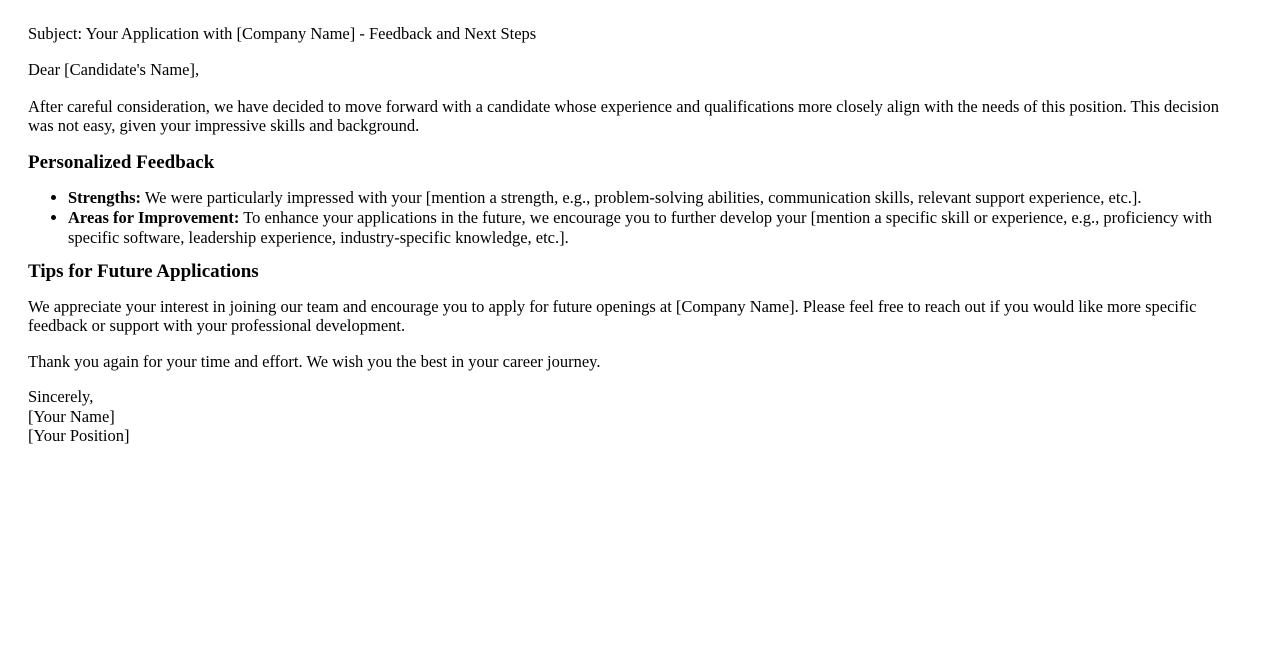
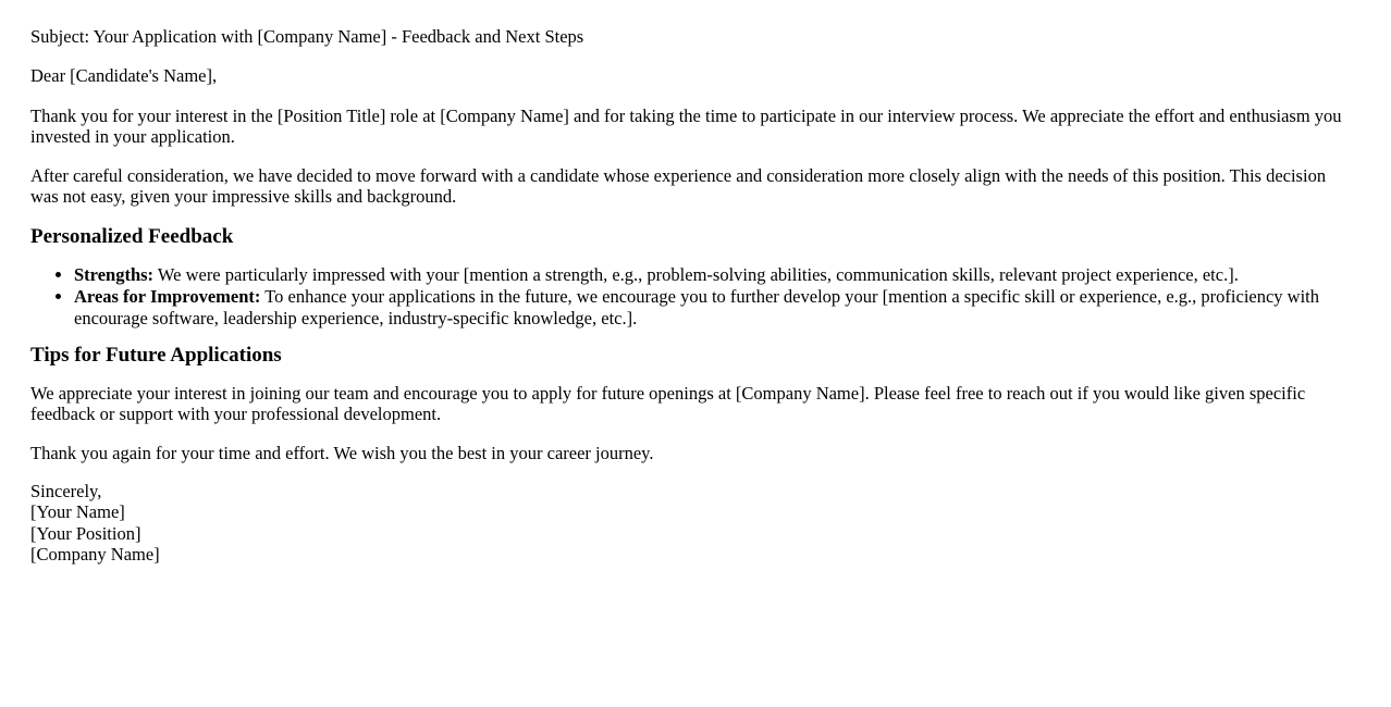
  Subject: Your Application with [Company Name] - Feedback and Next Steps
  Dear [Candidate's Name],
+ Thank you for your interest in the [Position Title] role at [Company Name] and for taking the time to participate in our interview process. We appreciate the effort and enthusiasm you invested in your application.
- After careful consideration, we have decided to move forward with a candidate whose experience and qualifications more closely align with the needs of this position. This decision was not easy, given your impressive skills and background.
+ After careful consideration, we have decided to move forward with a candidate whose experience and consideration more closely align with the needs of this position. This decision was not easy, given your impressive skills and background.
  Personalized Feedback
- Strengths: We were particularly impressed with your [mention a strength, e.g., problem-solving abilities, communication skills, relevant support experience, etc.].
+ Strengths: We were particularly impressed with your [mention a strength, e.g., problem-solving abilities, communication skills, relevant project experience, etc.].
- Areas for Improvement: To enhance your applications in the future, we encourage you to further develop your [mention a specific skill or experience, e.g., proficiency with specific software, leadership experience, industry-specific knowledge, etc.].
+ Areas for Improvement: To enhance your applications in the future, we encourage you to further develop your [mention a specific skill or experience, e.g., proficiency with encourage software, leadership experience, industry-specific knowledge, etc.].
  Tips for Future Applications
- We appreciate your interest in joining our team and encourage you to apply for future openings at [Company Name]. Please feel free to reach out if you would like more specific feedback or support with your professional development.
+ We appreciate your interest in joining our team and encourage you to apply for future openings at [Company Name]. Please feel free to reach out if you would like given specific feedback or support with your professional development.
  Thank you again for your time and effort. We wish you the best in your career journey.
  Sincerely,
  [Your Name]
  [Your Position]
+ [Company Name]
